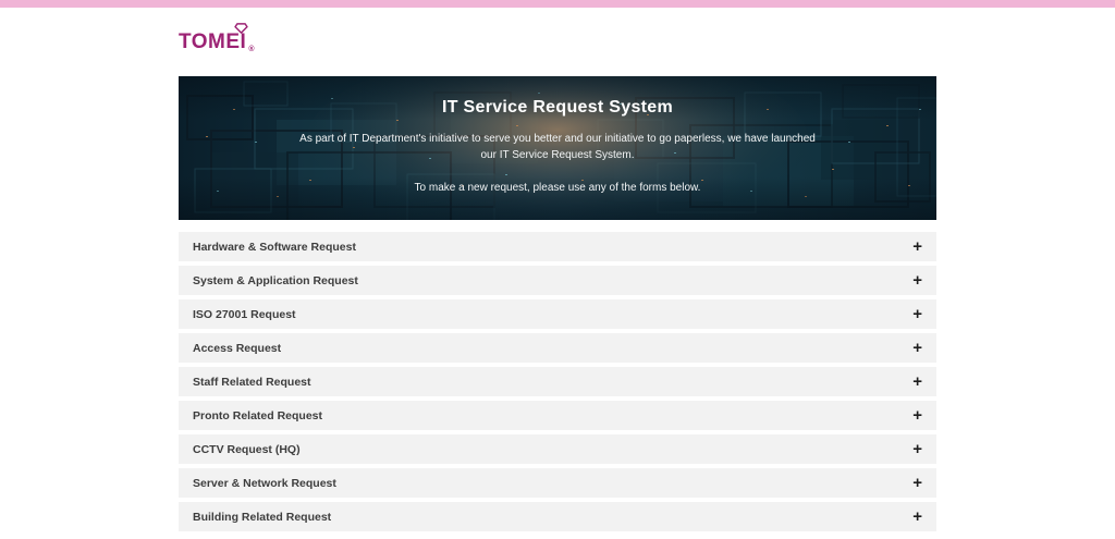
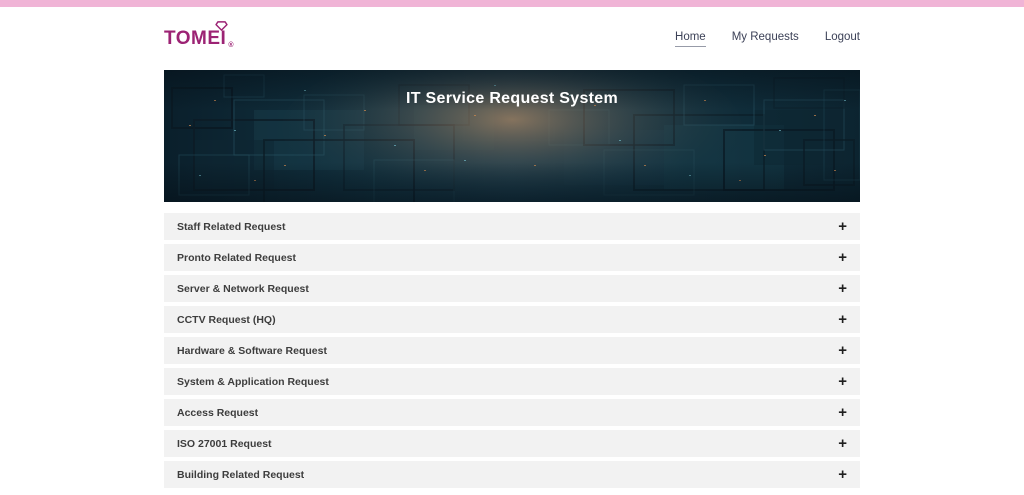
  TOMEI
+ Home
+ My Requests
+ Logout
  IT Service Request System
- As part of IT Department's initiative to serve you better and our initiative to go paperless, we have launched our IT Service Request System.
- To make a new request, please use any of the forms below.
- Hardware & Software Request
+ Staff Related Request
  +
- System & Application Request
+ Pronto Related Request
  +
- ISO 27001 Request
+ Server & Network Request
  +
- Access Request
+ CCTV Request (HQ)
  +
- Staff Related Request
+ Hardware & Software Request
  +
- Pronto Related Request
+ System & Application Request
  +
- CCTV Request (HQ)
+ Access Request
  +
- Server & Network Request
+ ISO 27001 Request
  +
  Building Related Request
  +
